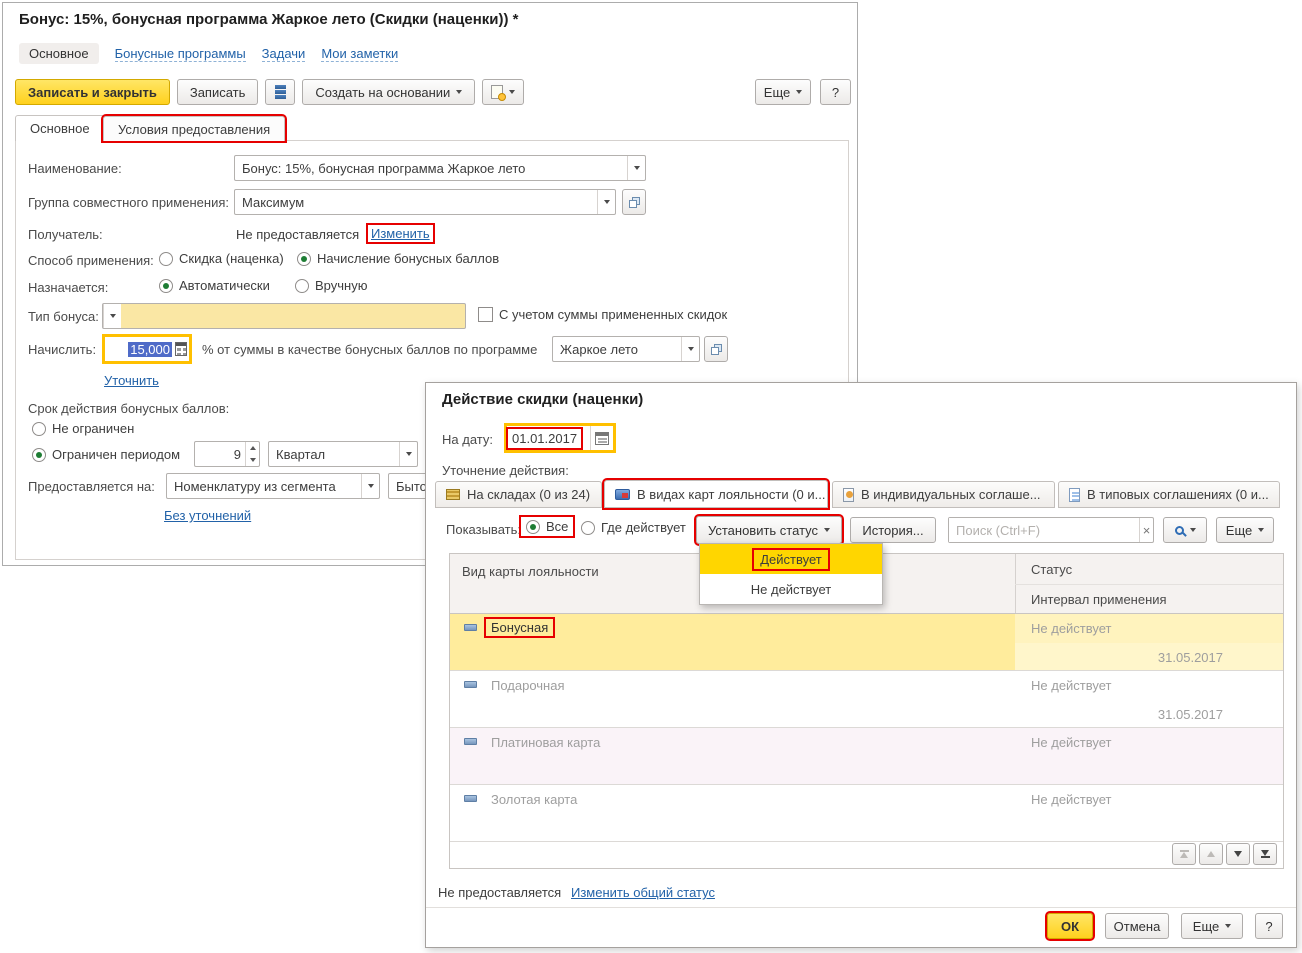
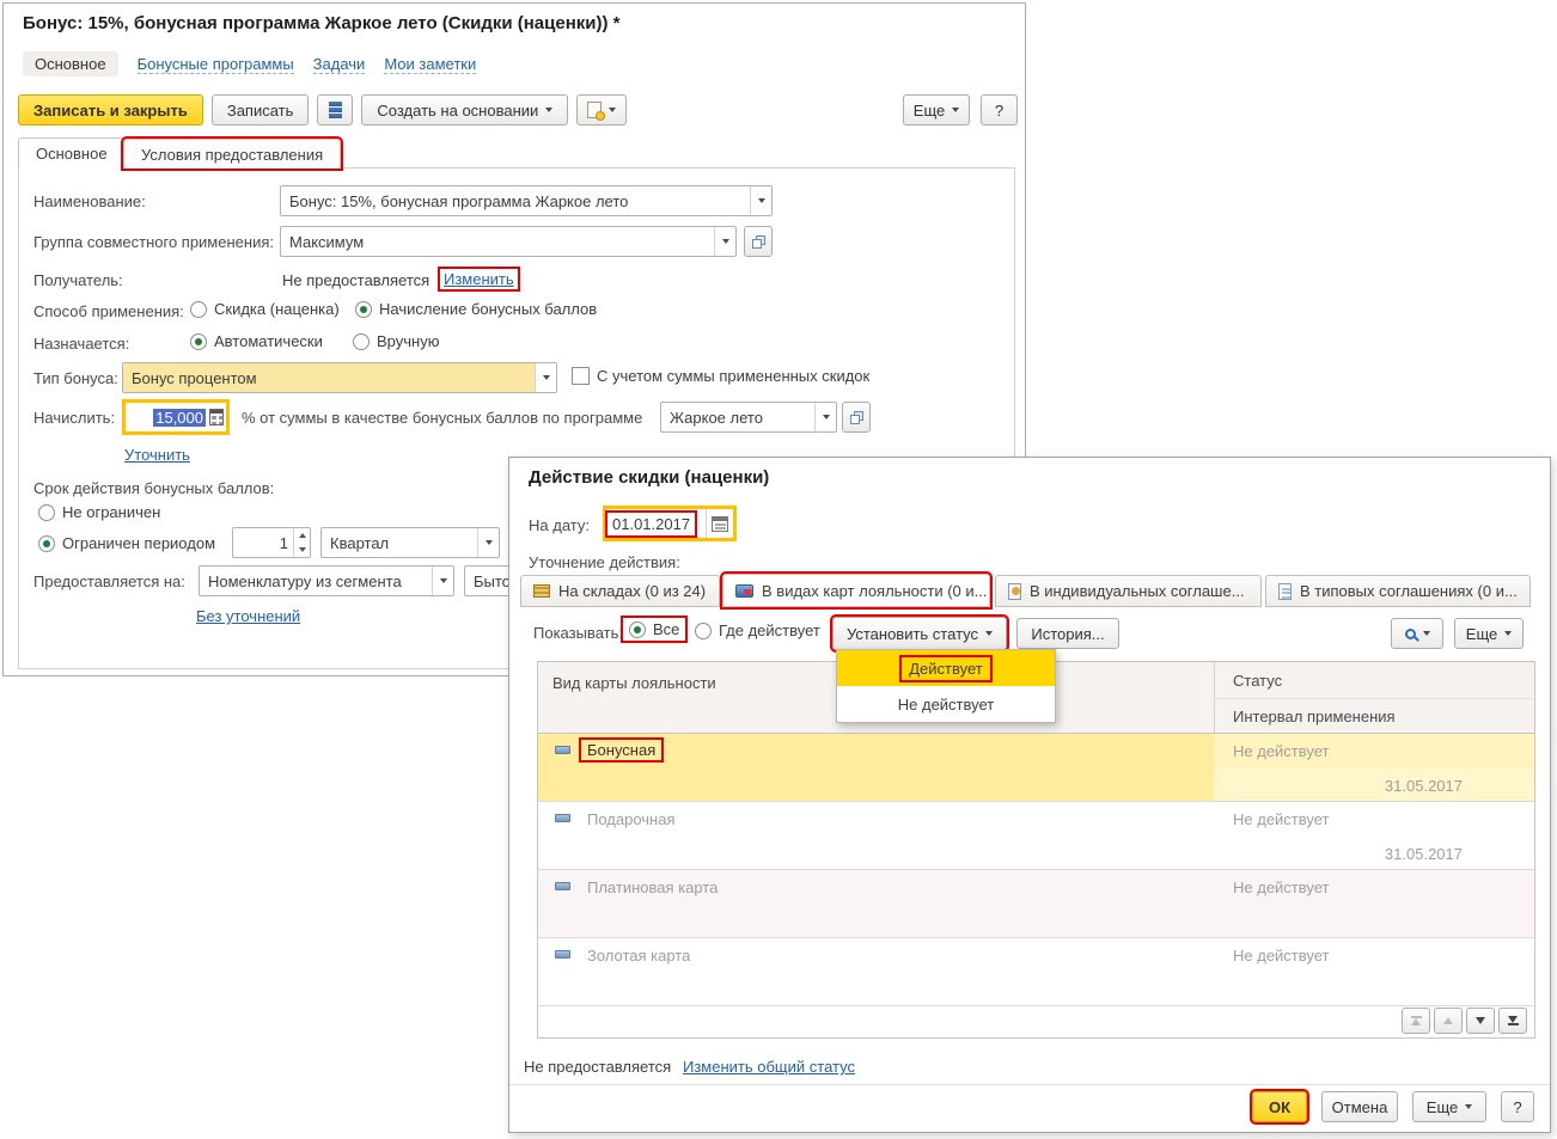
  Бонус: 15%, бонусная программа Жаркое лето (Скидки (наценки)) *
  Основное
  Бонусные программы
  Задачи
  Мои заметки
  Записать и закрыть
  Записать
  Создать на основании
  Еще
  ?
  Основное
  Условия предоставления
  Наименование:
  Бонус: 15%, бонусная программа Жаркое лето
  Группа совместного применения:
  Максимум
  Получатель:
  Не предоставляется
  Изменить
  Способ применения:
  Скидка (наценка)
  Начисление бонусных баллов
  Назначается:
  Автоматически
  Вручную
  Тип бонуса:
+ Бонус процентом
  С учетом суммы примененных скидок
  Начислить:
  15,000
  % от суммы в качестве бонусных баллов по программе
  Жаркое лето
  Уточнить
  Срок действия бонусных баллов:
  Не ограничен
  Ограничен периодом
- 9
+ 1
  Квартал
  Предоставляется на:
  Номенклатуру из сегмента
  Быто
  Без уточнений
  Действие скидки (наценки)
  На дату:
  01.01.2017
  Уточнение действия:
  На складах (0 из 24)
  В видах карт лояльности (0 и...
  В индивидуальных соглаше...
  В типовых соглашениях (0 и...
  Показывать:
  Все
  Где действует
  Установить статус
  История...
- Поиск (Ctrl+F)
- ×
  Еще
  Вид карты лояльности
  Статус
  Интервал применения
  Бонусная
  Не действует
  31.05.2017
  Подарочная
  Не действует
  31.05.2017
  Платиновая карта
  Не действует
  Золотая карта
  Не действует
  Действует
  Не действует
  Не предоставляется
  Изменить общий статус
  ОК
  Отмена
  Еще
  ?
